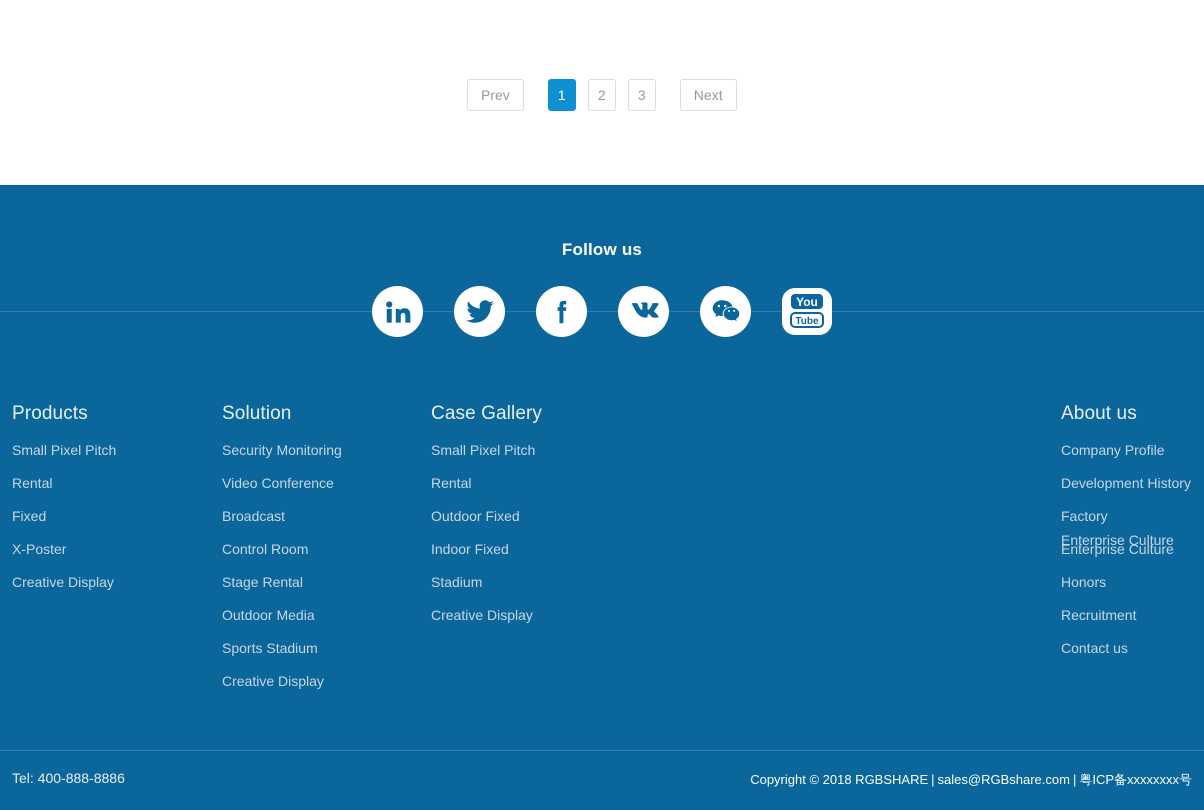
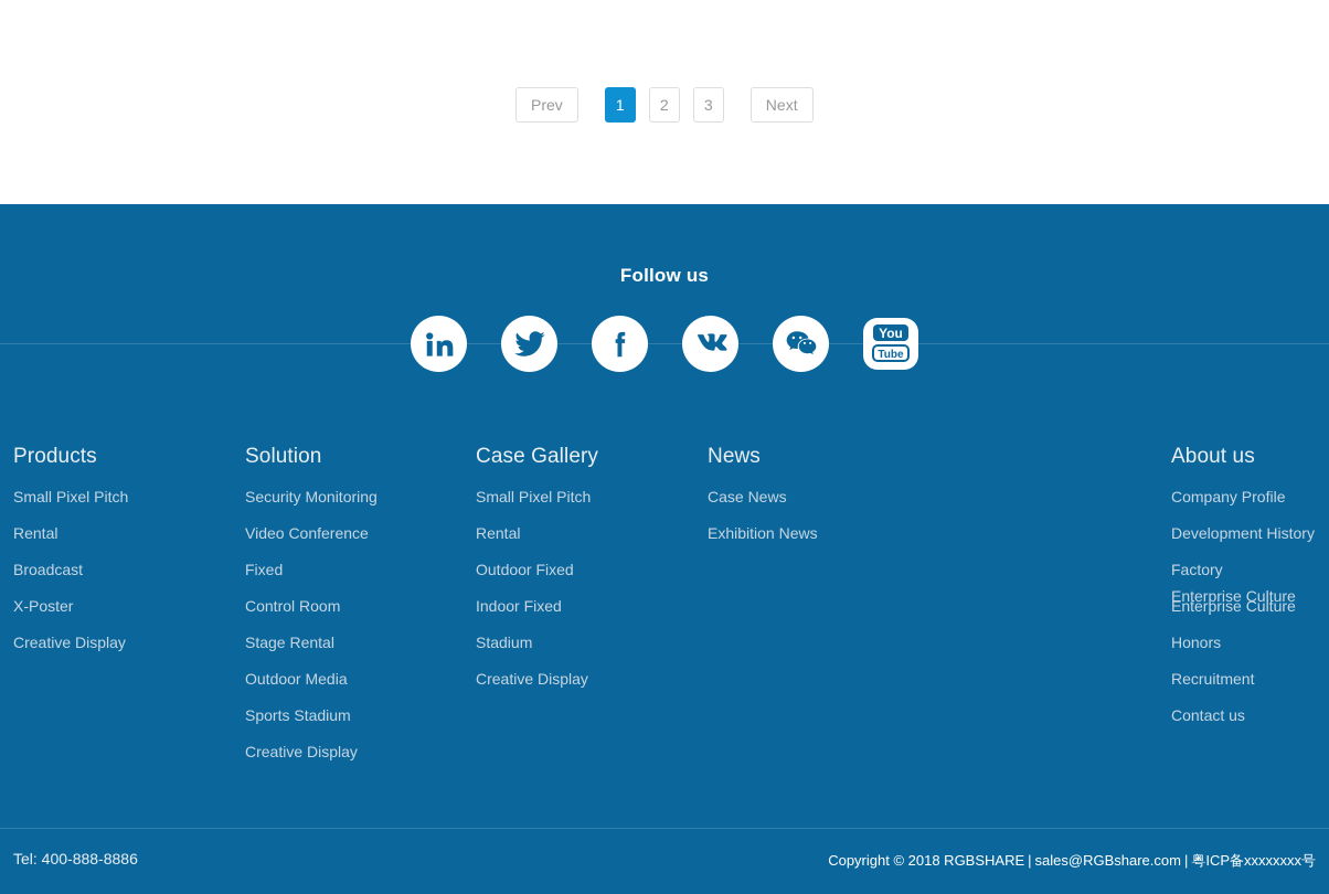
  Prev
  1
  2
  3
  Next
  Follow us
  You
  Tube
  Products
  Small Pixel Pitch
  Rental
- Fixed
+ Broadcast
  X-Poster
  Creative Display
  Solution
  Security Monitoring
  Video Conference
- Broadcast
+ Fixed
  Control Room
  Stage Rental
  Outdoor Media
  Sports Stadium
  Creative Display
  Case Gallery
  Small Pixel Pitch
  Rental
  Outdoor Fixed
  Indoor Fixed
  Stadium
  Creative Display
+ News
+ Case News
+ Exhibition News
  About us
  Company Profile
  Development History
  Factory
  Enterprise Culture
  Enterprise Culture
  Honors
  Recruitment
  Contact us
  Tel: 400-888-8886
  Copyright © 2018 RGBSHARE | sales@RGBshare.com | 粤ICP备xxxxxxxx号
